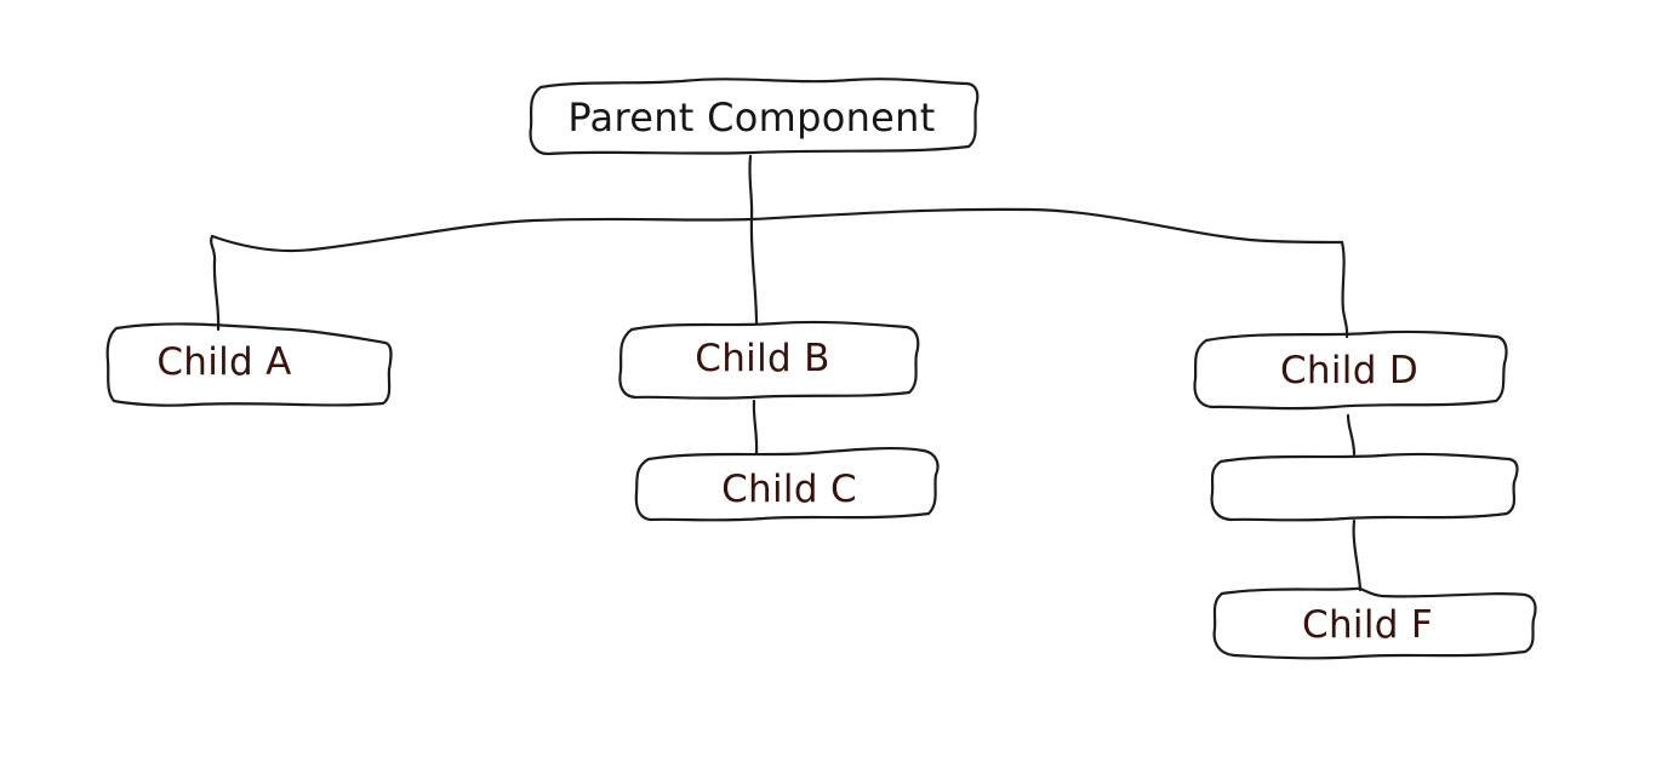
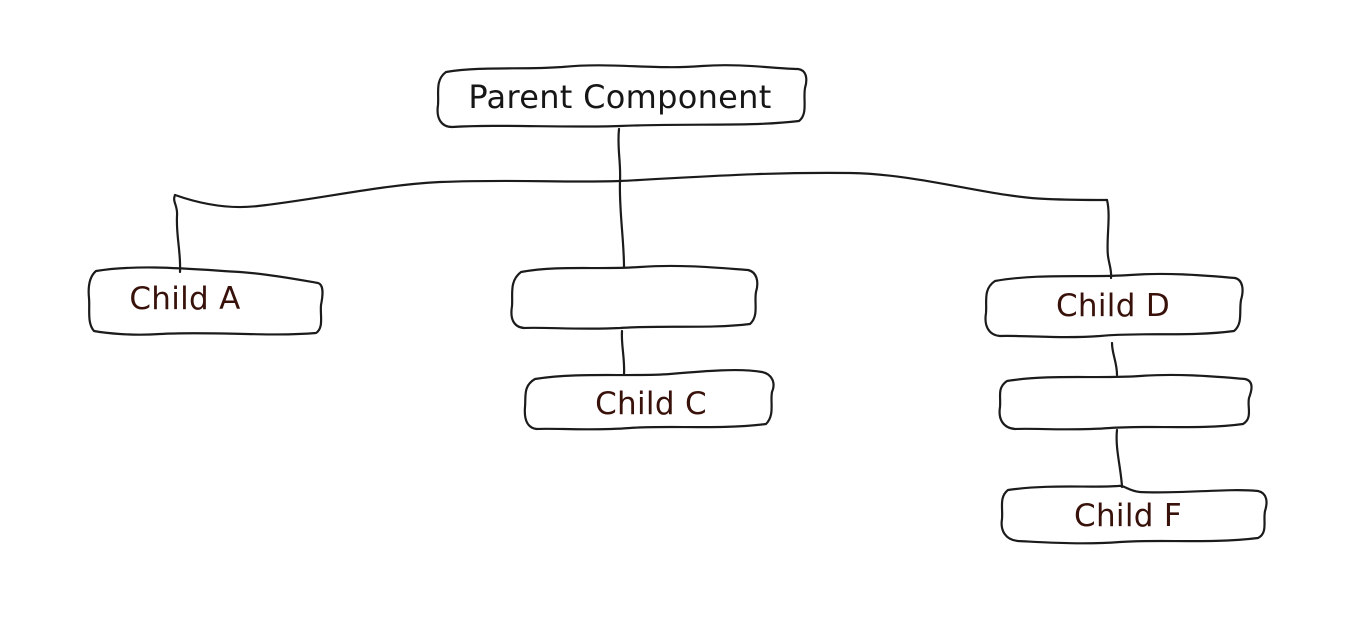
  Parent Component
  Child A
- Child B
  Child C
  Child D
  Child F
